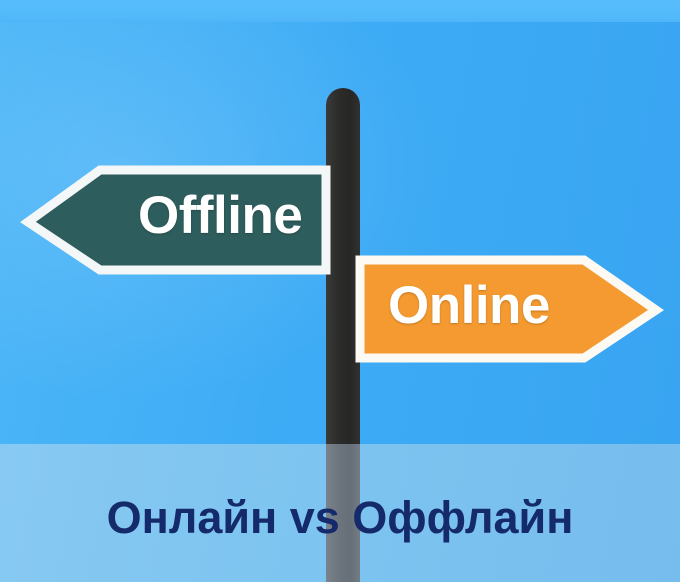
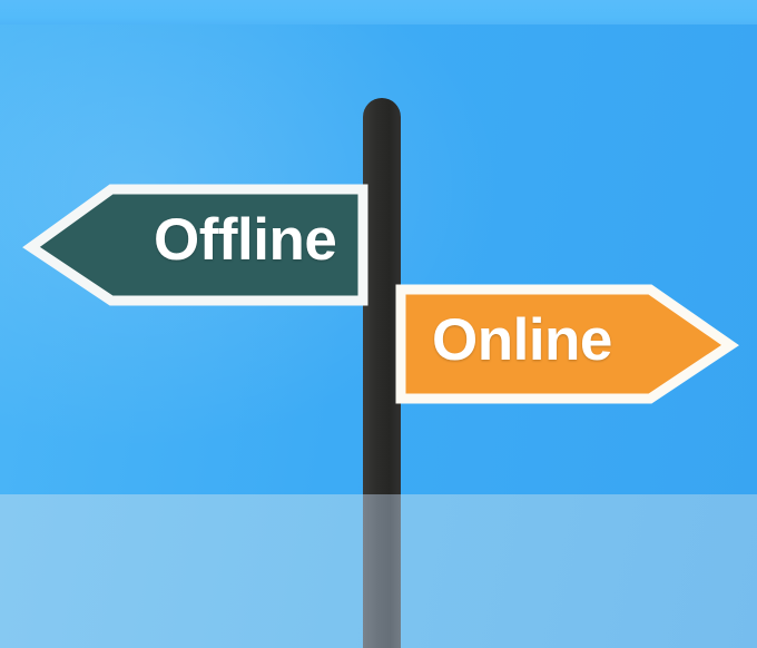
  Offline
  Online
- Онлайн vs Оффлайн
